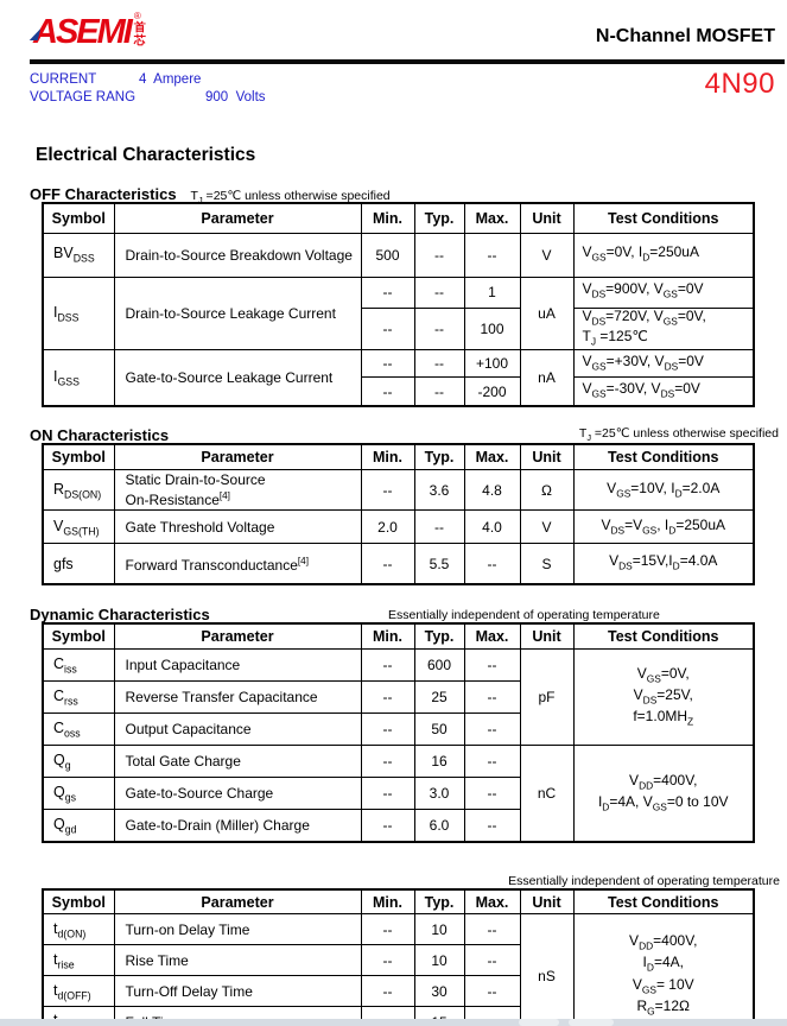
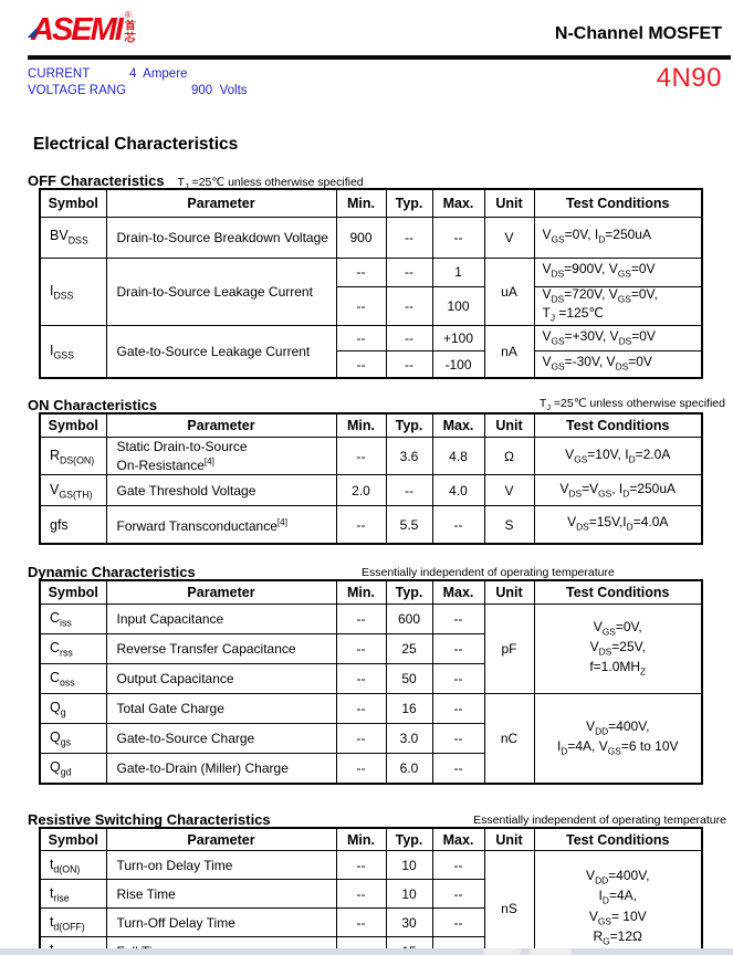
  ASEMI
  ®
  首
  芯
  N-Channel MOSFET
  CURRENT 4 Ampere
  VOLTAGE RANG 900 Volts
  4N90
  Electrical Characteristics
  OFF Characteristics TJ =25℃ unless otherwise specified
  Symbol	Parameter	Min.	Typ.	Max.	Unit	Test Conditions
- BVDSS	Drain-to-Source Breakdown Voltage	500	--	--	V	VGS=0V, ID=250uA
+ BVDSS	Drain-to-Source Breakdown Voltage	900	--	--	V	VGS=0V, ID=250uA
  IDSS	Drain-to-Source Leakage Current	--	--	1	uA	VDS=900V, VGS=0V
  --	--	100	VDS=720V, VGS=0V,TJ =125℃
  IGSS	Gate-to-Source Leakage Current	--	--	+100	nA	VGS=+30V, VDS=0V
- --	--	-200	VGS=-30V, VDS=0V
+ --	--	-100	VGS=-30V, VDS=0V
  ON Characteristics
  TJ =25℃ unless otherwise specified
  Symbol	Parameter	Min.	Typ.	Max.	Unit	Test Conditions
  RDS(ON)	Static Drain-to-SourceOn-Resistance[4]	--	3.6	4.8	Ω	VGS=10V, ID=2.0A
  VGS(TH)	Gate Threshold Voltage	2.0	--	4.0	V	VDS=VGS, ID=250uA
  gfs	Forward Transconductance[4]	--	5.5	--	S	VDS=15V,ID=4.0A
  Dynamic Characteristics
  Essentially independent of operating temperature
  Symbol	Parameter	Min.	Typ.	Max.	Unit	Test Conditions
  Ciss	Input Capacitance	--	600	--	pF	VGS=0V,VDS=25V,f=1.0MHZ
  Crss	Reverse Transfer Capacitance	--	25	--
  Coss	Output Capacitance	--	50	--
- Qg	Total Gate Charge	--	16	--	nC	VDD=400V,ID=4A, VGS=0 to 10V
+ Qg	Total Gate Charge	--	16	--	nC	VDD=400V,ID=4A, VGS=6 to 10V
  Qgs	Gate-to-Source Charge	--	3.0	--
  Qgd	Gate-to-Drain (Miller) Charge	--	6.0	--
+ Resistive Switching Characteristics
  Essentially independent of operating temperature
  Symbol	Parameter	Min.	Typ.	Max.	Unit	Test Conditions
  td(ON)	Turn-on Delay Time	--	10	--	nS	VDD=400V,ID=4A,VGS= 10VRG=12Ω
  trise	Rise Time	--	10	--
  td(OFF)	Turn-Off Delay Time	--	30	--
